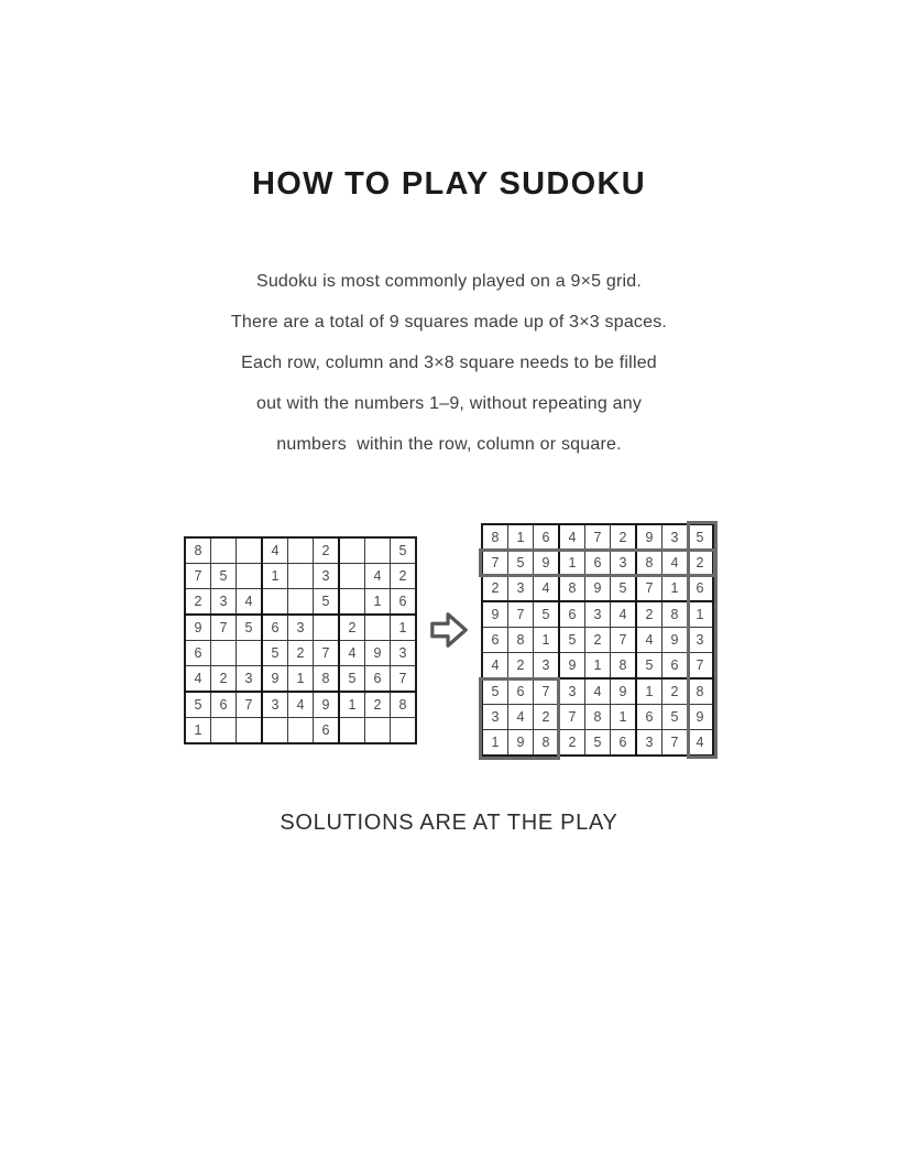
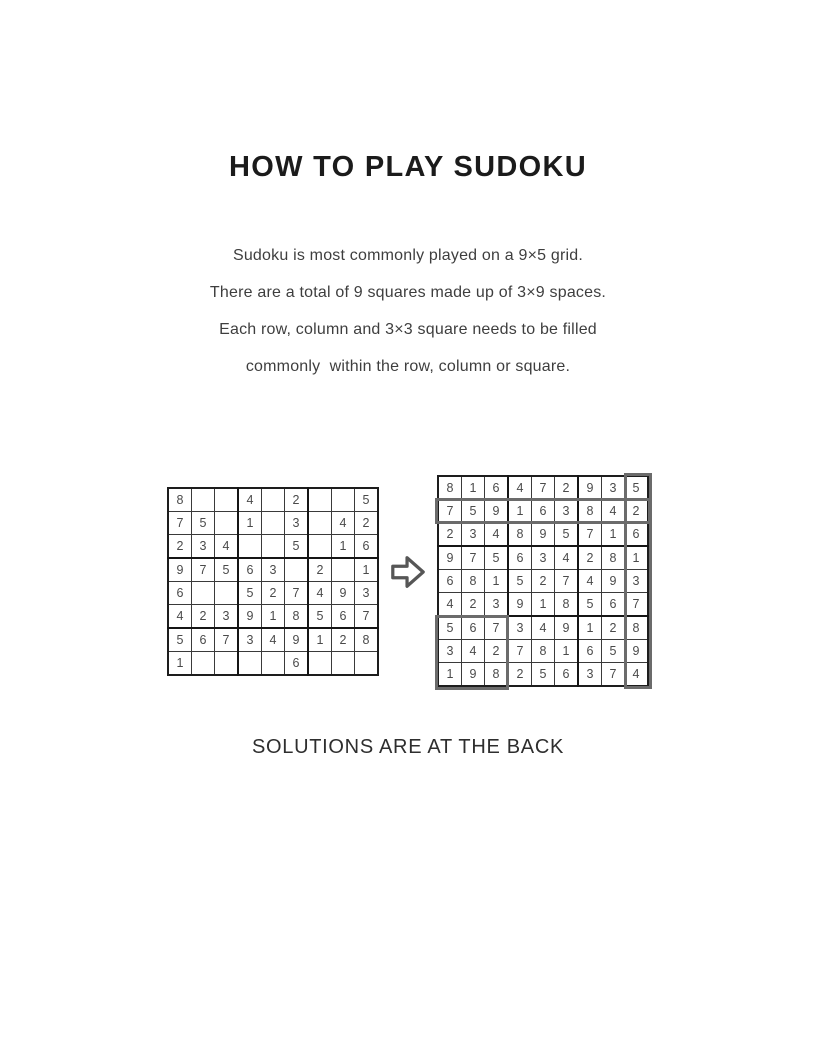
  HOW TO PLAY SUDOKU
  Sudoku is most commonly played on a 9×5 grid.
- There are a total of 9 squares made up of 3×3 spaces.
+ There are a total of 9 squares made up of 3×9 spaces.
- Each row, column and 3×8 square needs to be filled
+ Each row, column and 3×3 square needs to be filled
- out with the numbers 1–9, without repeating any
- numbers within the row, column or square.
+ commonly within the row, column or square.
  8			4		2			5
  7	5		1		3		4	2
  2	3	4			5		1	6
  9	7	5	6	3		2		1
  6			5	2	7	4	9	3
  4	2	3	9	1	8	5	6	7
  5	6	7	3	4	9	1	2	8
  1					6
  8	1	6	4	7	2	9	3	5
  7	5	9	1	6	3	8	4	2
  2	3	4	8	9	5	7	1	6
  9	7	5	6	3	4	2	8	1
  6	8	1	5	2	7	4	9	3
  4	2	3	9	1	8	5	6	7
  5	6	7	3	4	9	1	2	8
  3	4	2	7	8	1	6	5	9
  1	9	8	2	5	6	3	7	4
- SOLUTIONS ARE AT THE PLAY
+ SOLUTIONS ARE AT THE BACK
